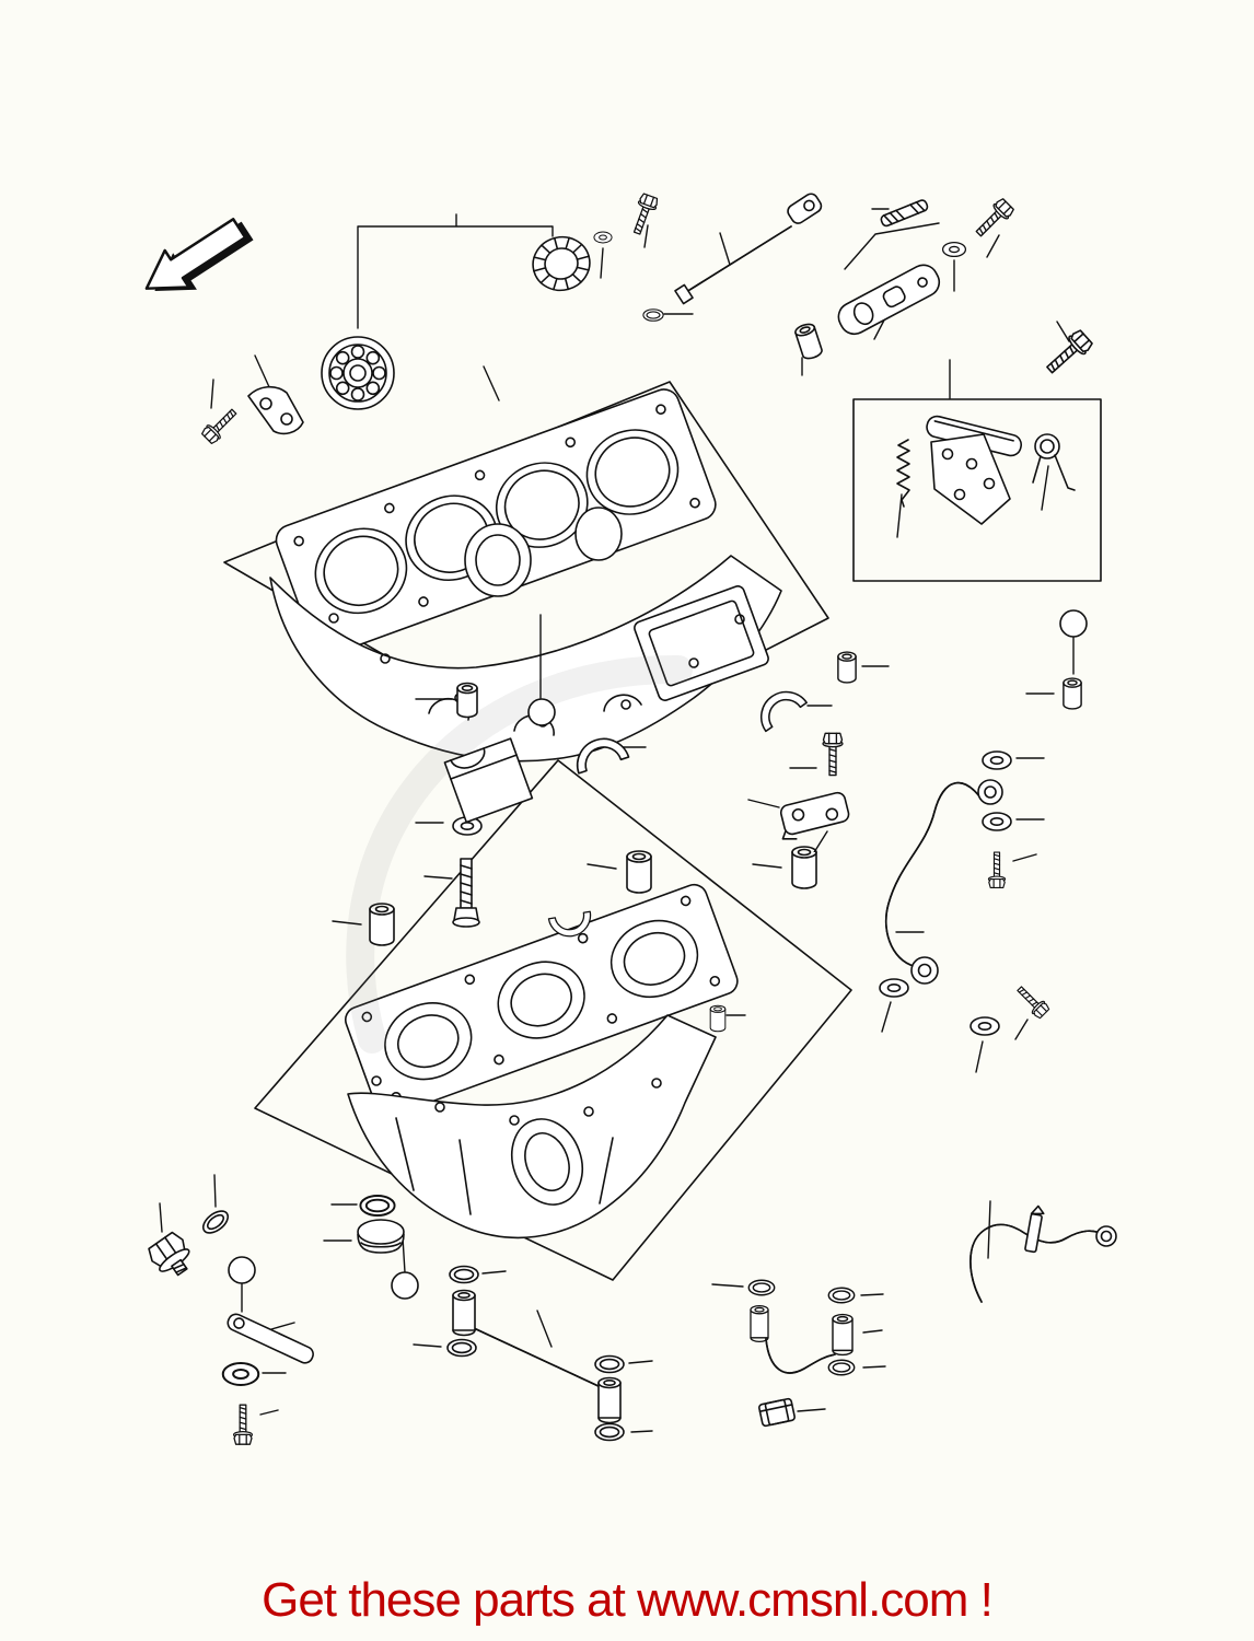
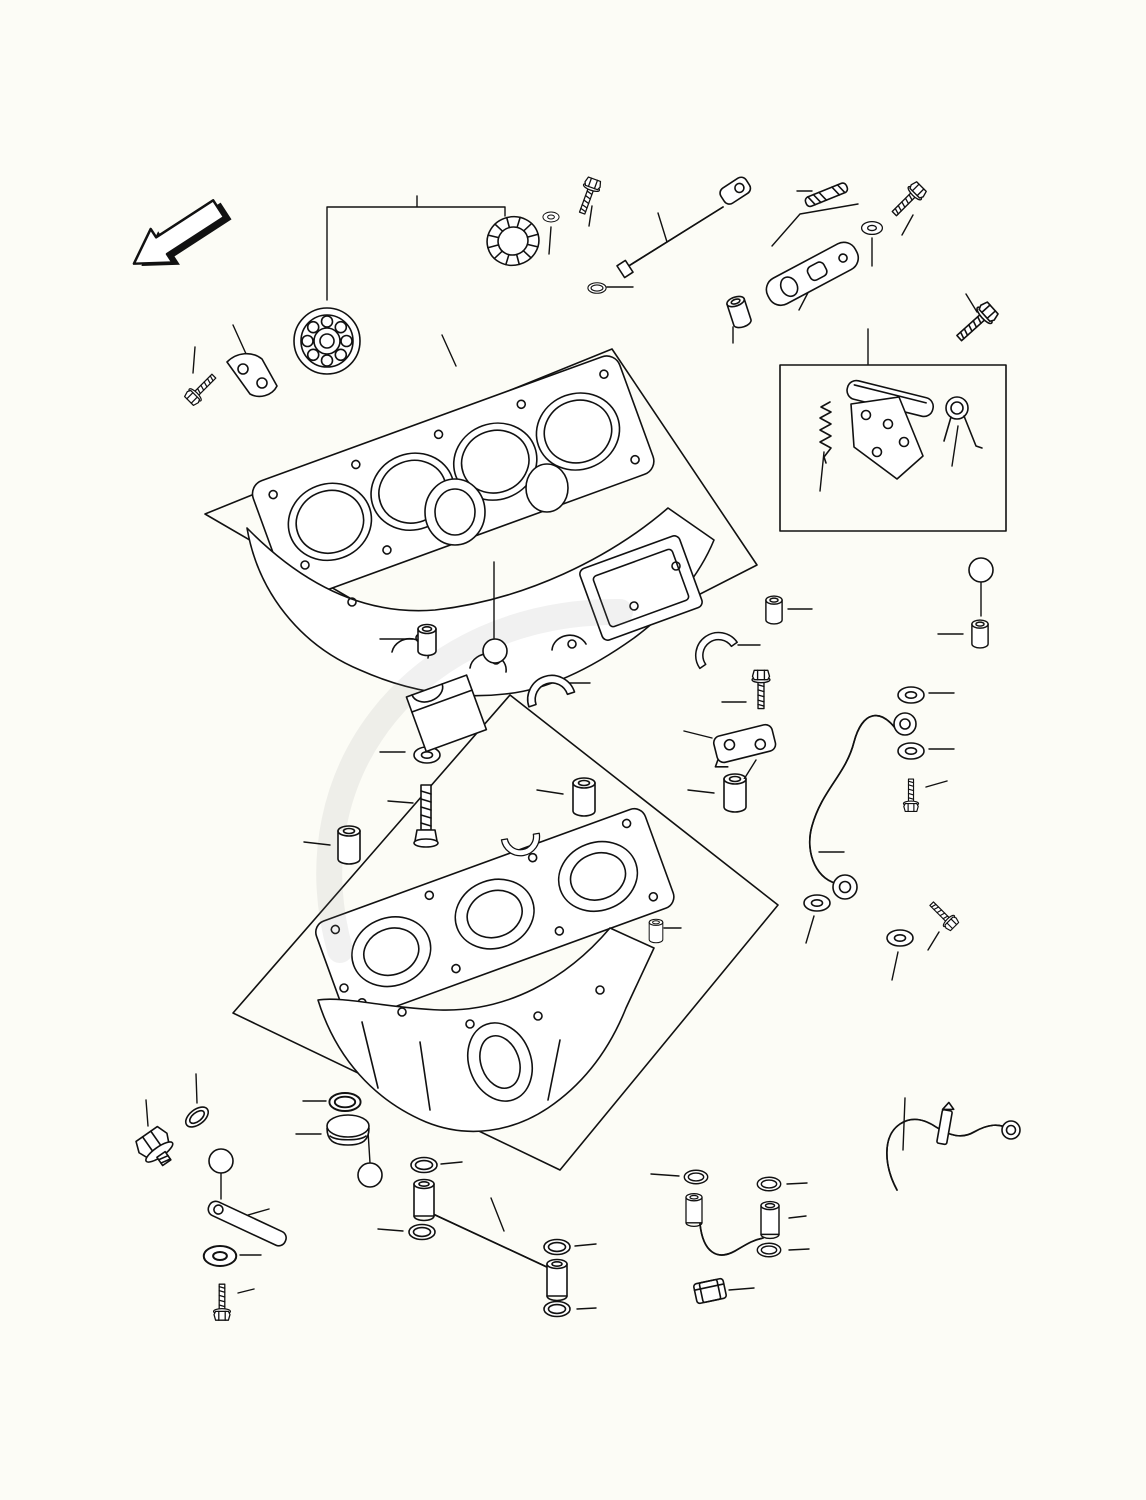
- Get these parts at www.cmsnl.com !
